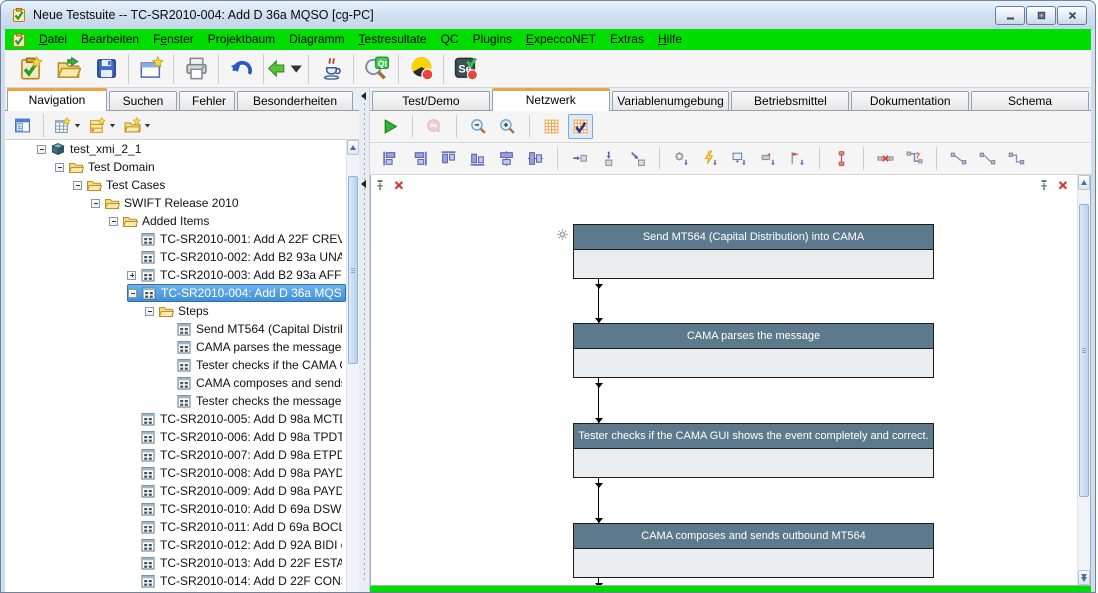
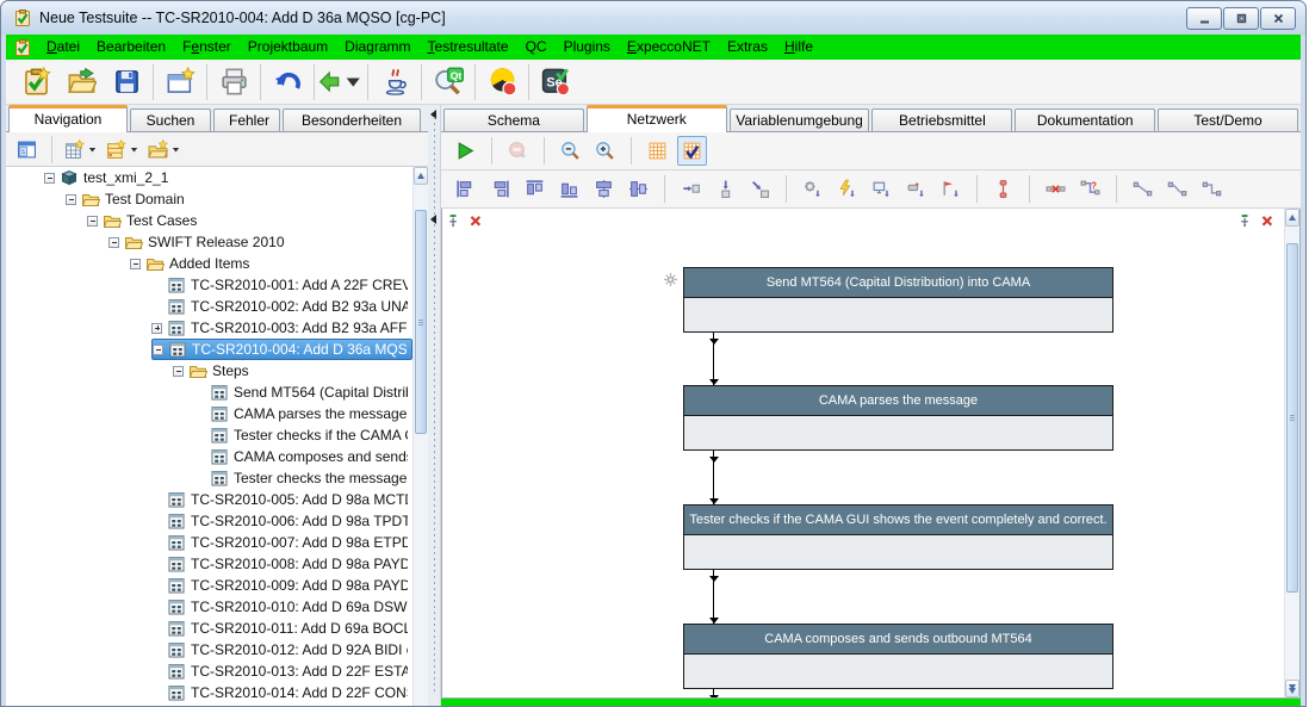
  Neue Testsuite -- TC-SR2010-004: Add D 36a MQSO [cg-PC]
  Datei
  Bearbeiten
  Fenster
  Projektbaum
  Diagramm
  Testresultate
  QC
  Plugins
  ExpeccoNET
  Extras
  Hilfe
  Qt
  Se
  Navigation
  Suchen
  Fehler
  Besonderheiten
  test_xmi_2_1
  Test Domain
  Test Cases
  SWIFT Release 2010
  Added Items
  TC-SR2010-001: Add A 22F CREV
  TC-SR2010-002: Add B2 93a UNA
  TC-SR2010-003: Add B2 93a AFF
  TC-SR2010-004: Add D 36a MQS
  Steps
  Send MT564 (Capital Distri
  CAMA parses the message
  Tester checks if the CAMA
  CAMA composes and send
  Tester checks the message
  TC-SR2010-005: Add D 98a MCT
  TC-SR2010-006: Add D 98a TPDT
  TC-SR2010-007: Add D 98a ETPD
  TC-SR2010-008: Add D 98a PAYD
  TC-SR2010-009: Add D 98a PAYD
  TC-SR2010-010: Add D 69a DSW
  TC-SR2010-011: Add D 69a BOCL
  TC-SR2010-012: Add D 92A BIDI
  TC-SR2010-013: Add D 22F ESTA
  TC-SR2010-014: Add D 22F CON
- Test/Demo
+ Schema
  Netzwerk
  Variablenumgebung
  Betriebsmittel
  Dokumentation
- Schema
+ Test/Demo
  ?
  Send MT564 (Capital Distribution) into CAMA
  CAMA parses the message
  Tester checks if the CAMA GUI shows the event completely and correct.
  CAMA composes and sends outbound MT564
